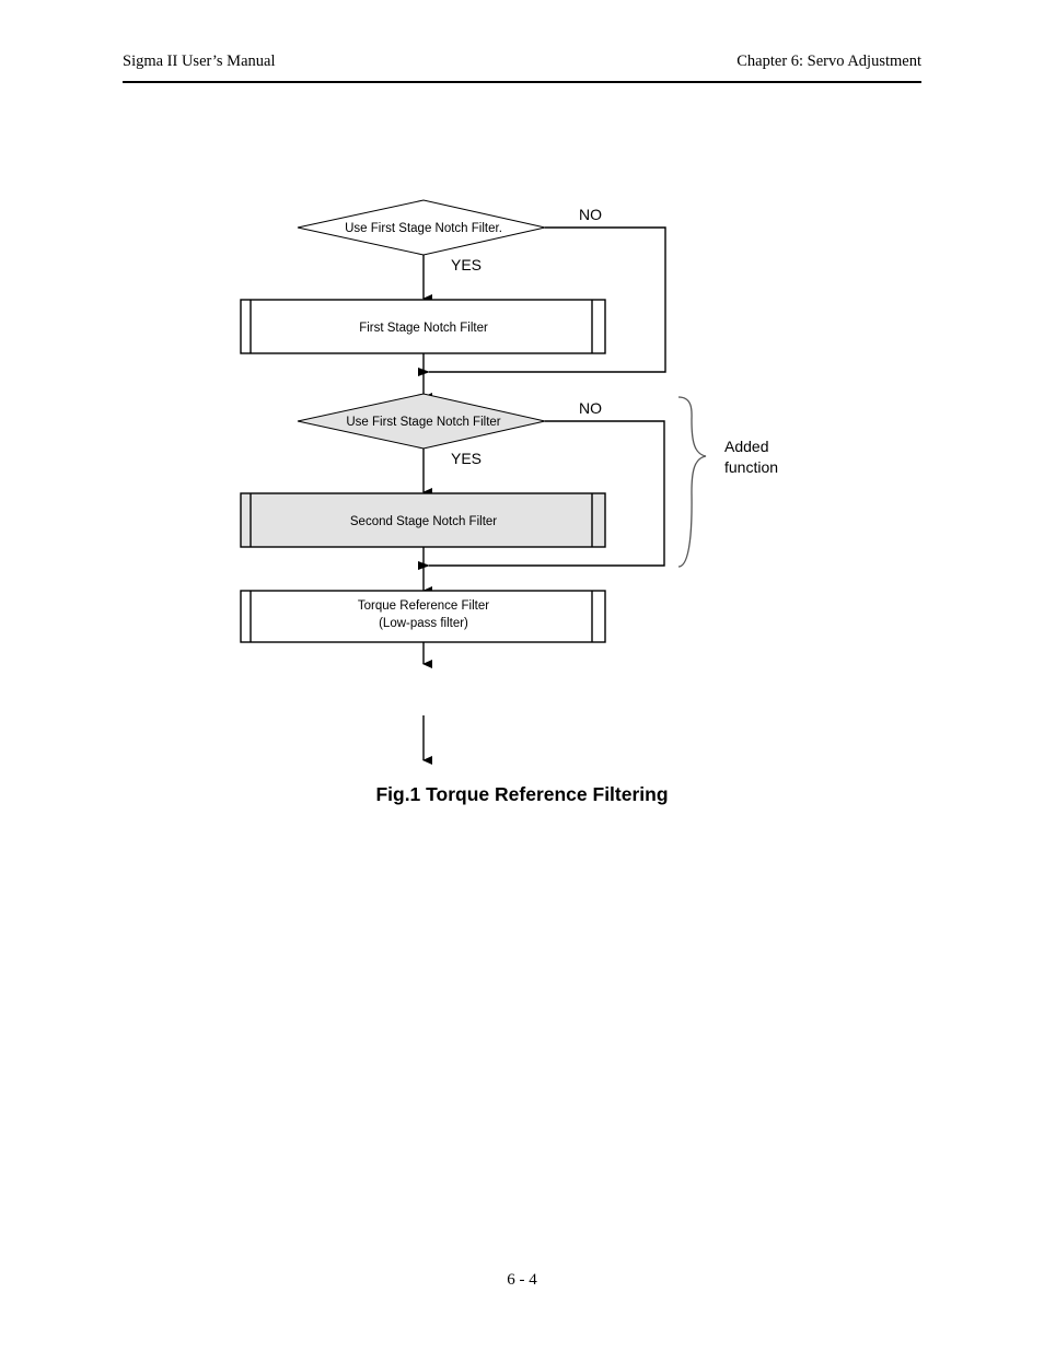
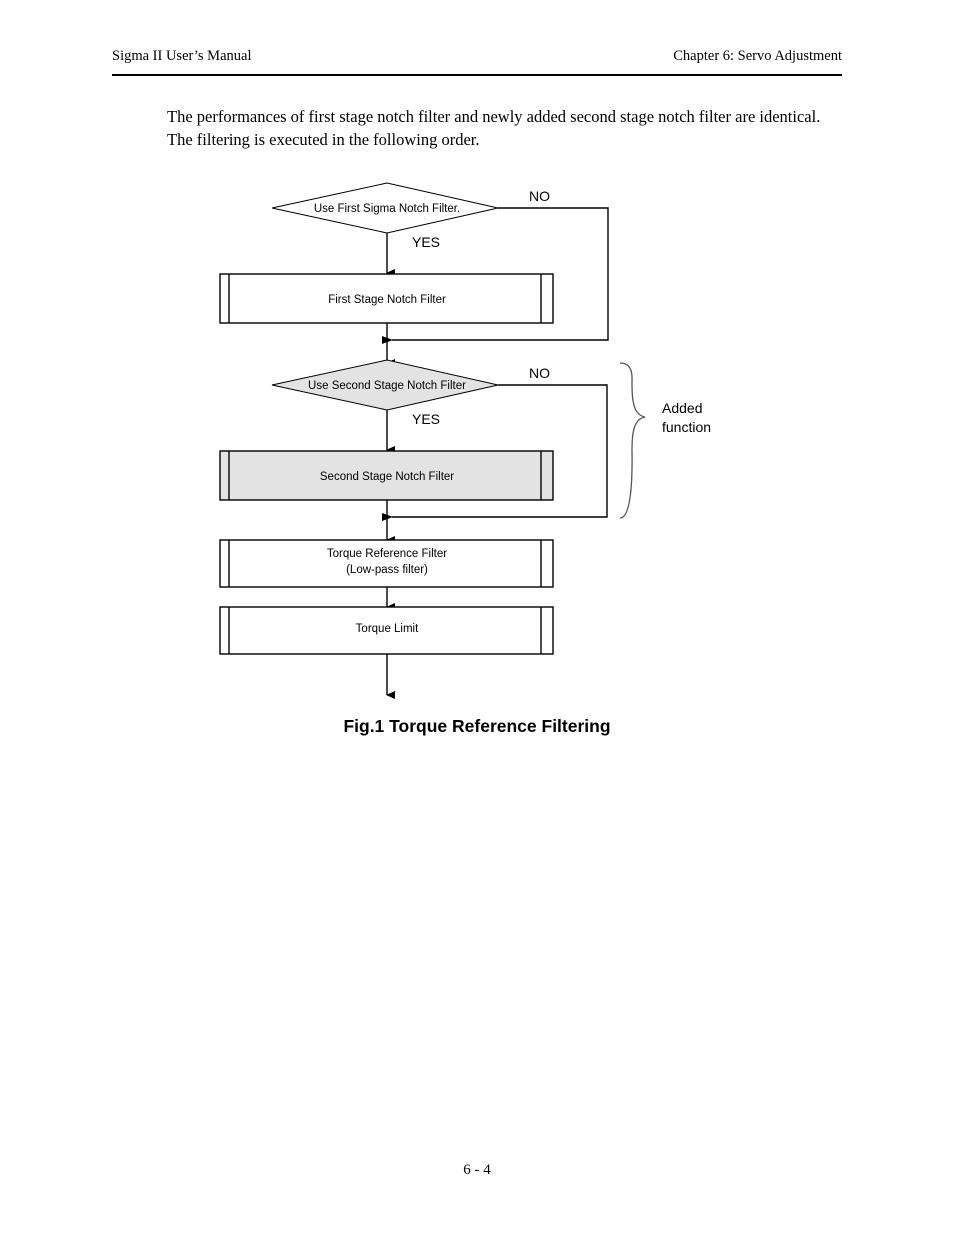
  Sigma II User’s Manual
  Chapter 6: Servo Adjustment
+ The performances of first stage notch filter and newly added second stage notch filter are identical.
+ The filtering is executed in the following order.
- Use First Stage Notch Filter.
+ Use First Sigma Notch Filter.
  NO
  YES
  First Stage Notch Filter
- Use First Stage Notch Filter
+ Use Second Stage Notch Filter
  NO
  YES
  Second Stage Notch Filter
  Added
  function
  Torque Reference Filter
  (Low-pass filter)
+ Torque Limit
  Fig.1 Torque Reference Filtering
  6 - 4
